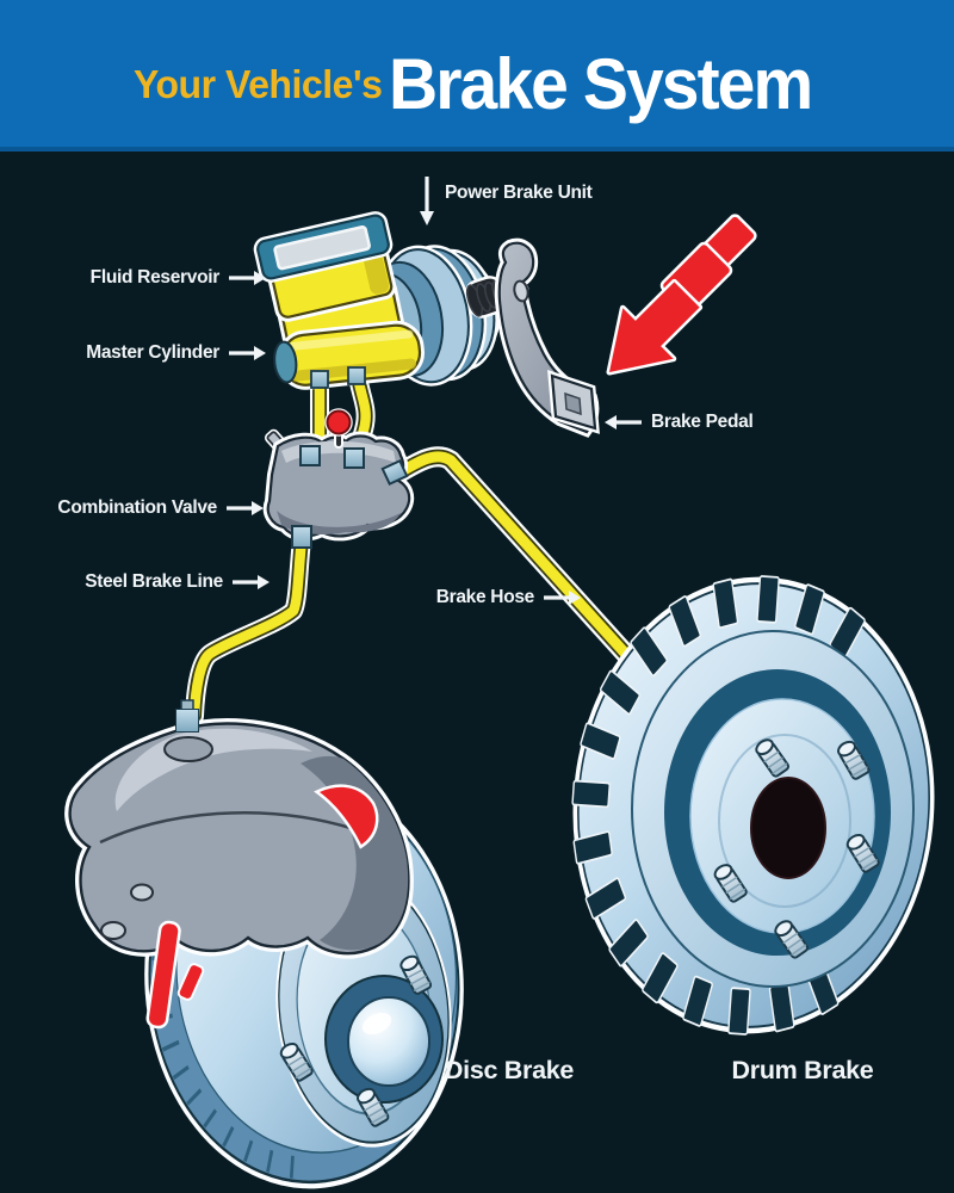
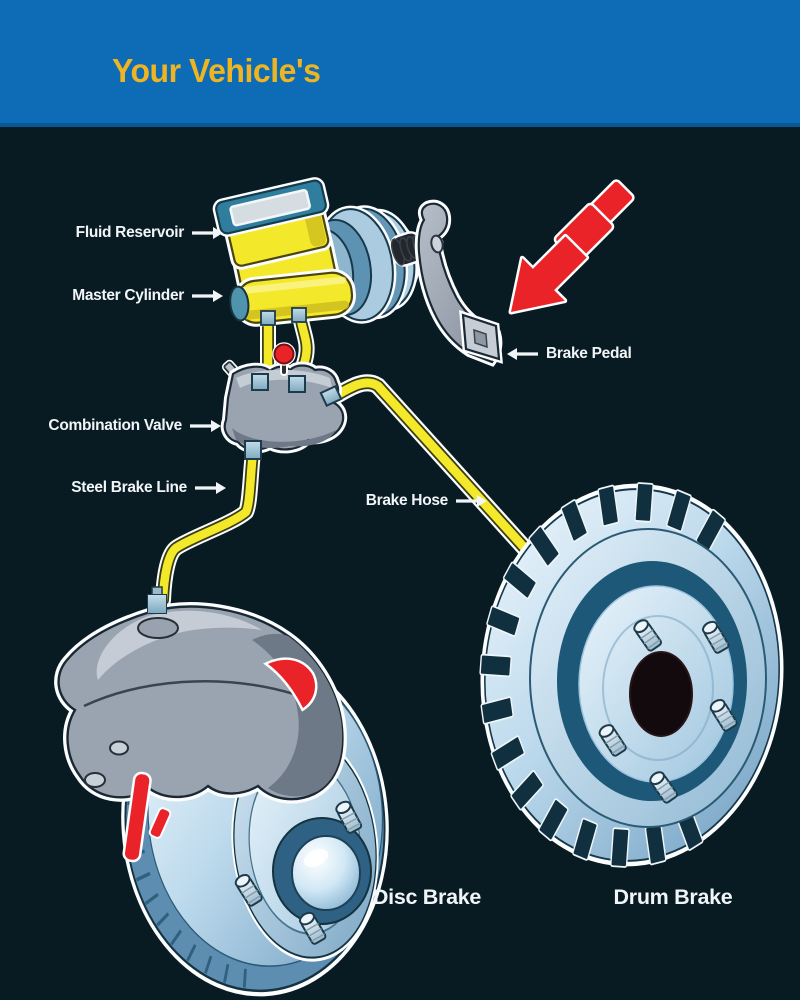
  Your Vehicle's
- Brake System
- Power Brake Unit
  Fluid Reservoir
  Master Cylinder
  Brake Pedal
  Combination Valve
  Steel Brake Line
  Brake Hose
  Disc Brake
  Drum Brake
